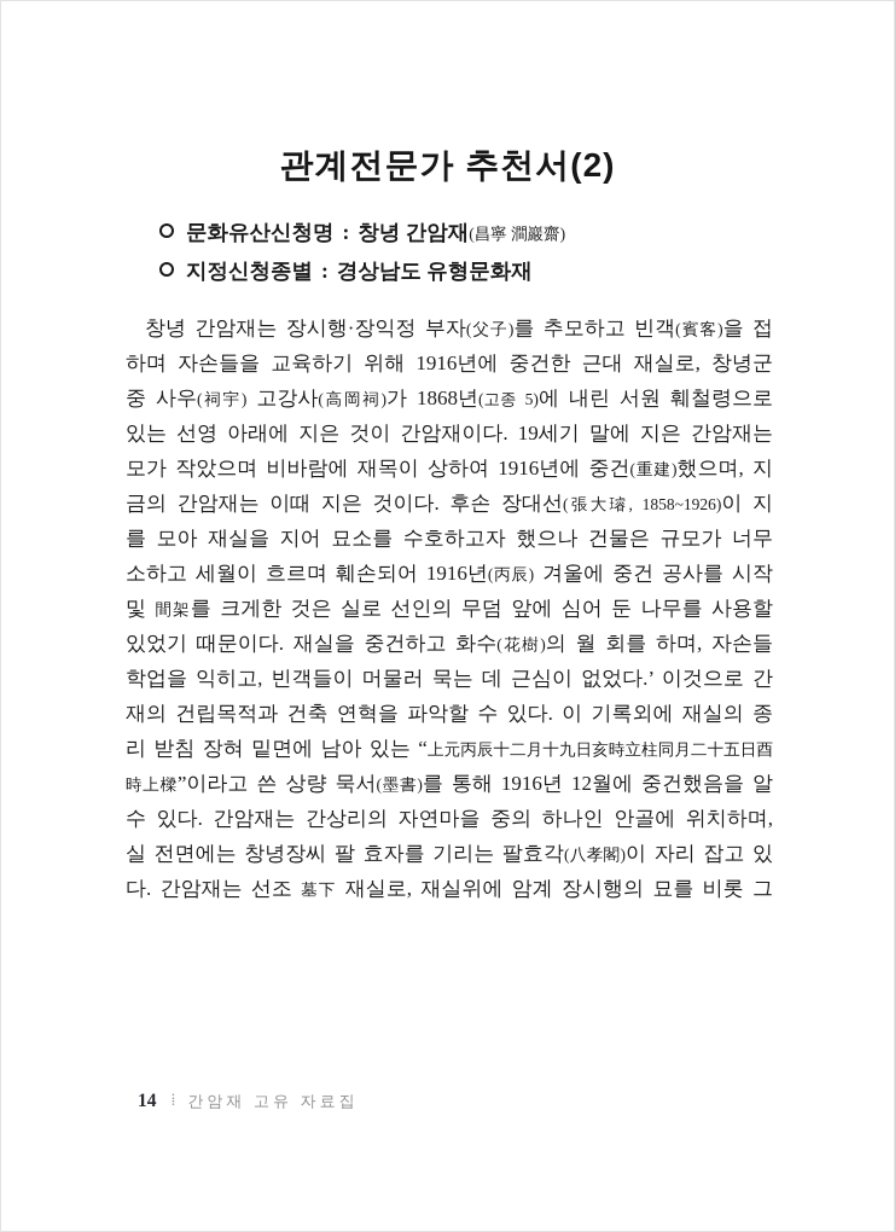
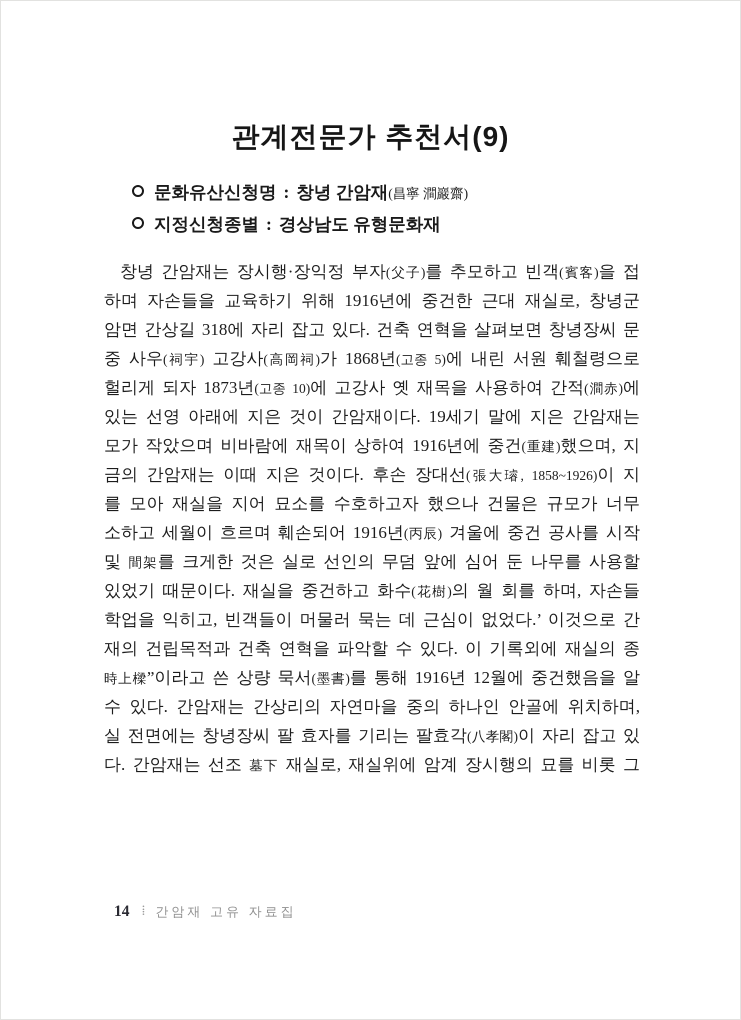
- 관계전문가 추천서(2)
+ 관계전문가 추천서(9)
  문화유산신청명 : 창녕 간암재(昌寧 澗巖齋)
  지정신청종별 : 경상남도 유형문화재
  창녕 간암재는 장시행·장익정 부자(父子)를 추모하고 빈객(賓客)을 접
  하며 자손들을 교육하기 위해 1916년에 중건한 근대 재실로, 창녕군
+ 암면 간상길 318에 자리 잡고 있다. 건축 연혁을 살펴보면 창녕장씨 문
  중 사우(祠宇) 고강사(高岡祠)가 1868년(고종 5)에 내린 서원 훼철령으로
+ 헐리게 되자 1873년(고종 10)에 고강사 옛 재목을 사용하여 간적(澗赤)에
  있는 선영 아래에 지은 것이 간암재이다. 19세기 말에 지은 간암재는
  모가 작았으며 비바람에 재목이 상하여 1916년에 중건(重建)했으며, 지
  금의 간암재는 이때 지은 것이다. 후손 장대선(張大璿, 1858~1926)이 지
  를 모아 재실을 지어 묘소를 수호하고자 했으나 건물은 규모가 너무
  소하고 세월이 흐르며 훼손되어 1916년(丙辰) 겨울에 중건 공사를 시작
  및 間架를 크게한 것은 실로 선인의 무덤 앞에 심어 둔 나무를 사용할
  있었기 때문이다. 재실을 중건하고 화수(花樹)의 월 회를 하며, 자손들
  학업을 익히고, 빈객들이 머물러 묵는 데 근심이 없었다.’ 이것으로 간
  재의 건립목적과 건축 연혁을 파악할 수 있다. 이 기록외에 재실의 종
- 리 받침 장혀 밑면에 남아 있는 “上元丙辰十二月十九日亥時立柱同月二十五日酉
  時上樑”이라고 쓴 상량 묵서(墨書)를 통해 1916년 12월에 중건했음을 알
  수 있다. 간암재는 간상리의 자연마을 중의 하나인 안골에 위치하며,
  실 전면에는 창녕장씨 팔 효자를 기리는 팔효각(八孝閣)이 자리 잡고 있
  다. 간암재는 선조 墓下 재실로, 재실위에 암계 장시행의 묘를 비롯 그
  14
  ⁞
  간암재 고유 자료집
